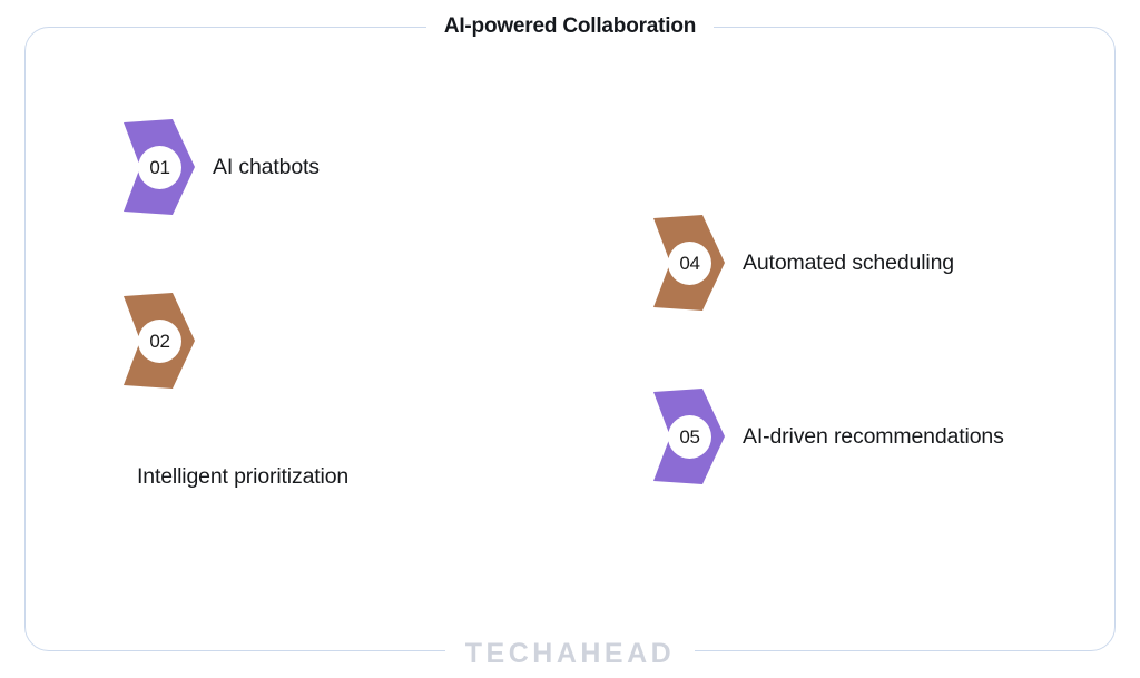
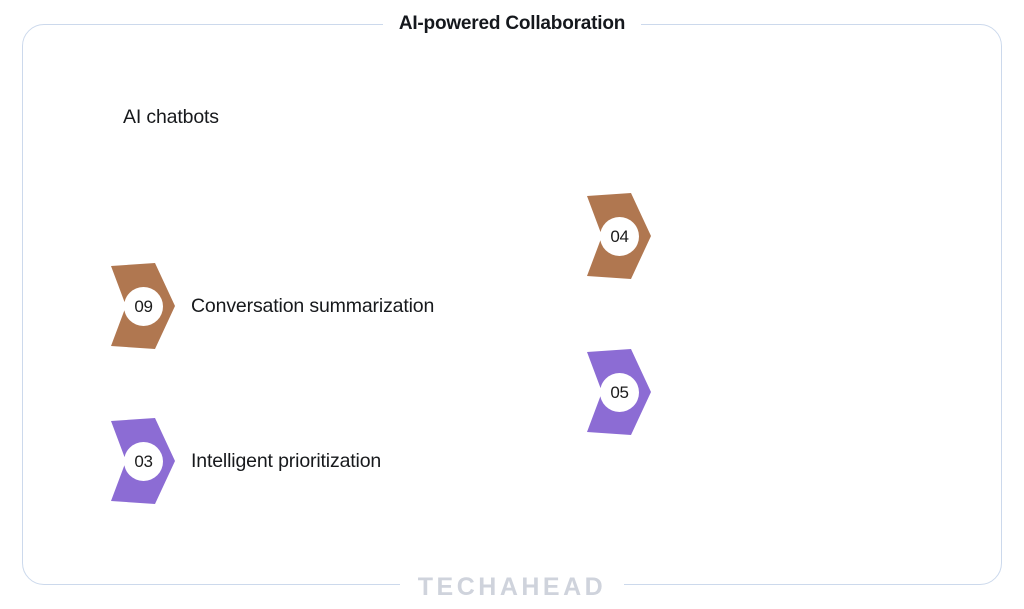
  AI-powered Collaboration
- 01
  AI chatbots
- 02
+ 09
+ Conversation summarization
+ 03
  Intelligent prioritization
  04
- Automated scheduling
  05
- AI-driven recommendations
  TECHAHEAD
